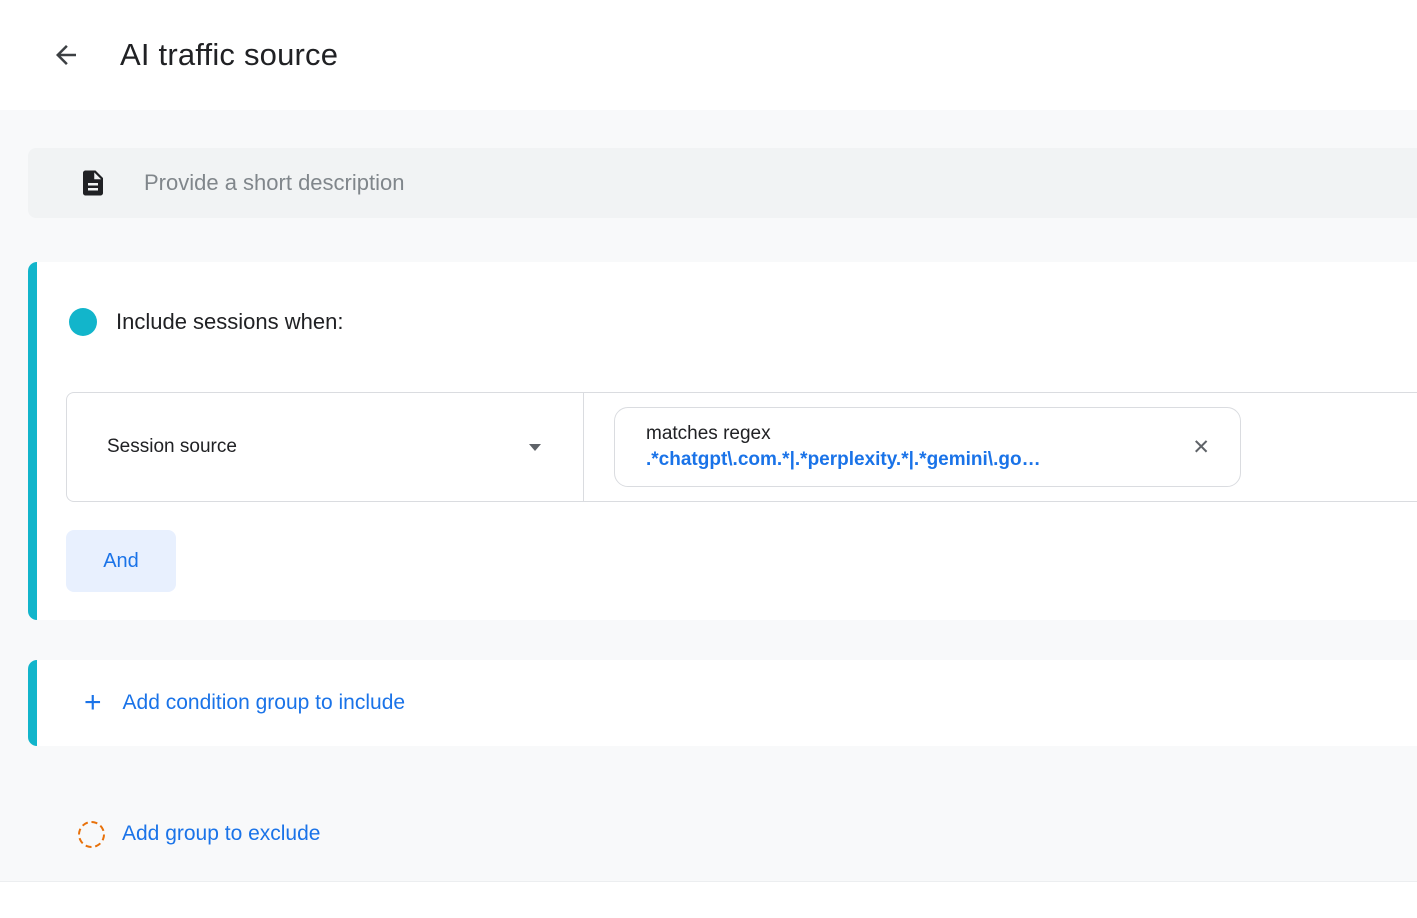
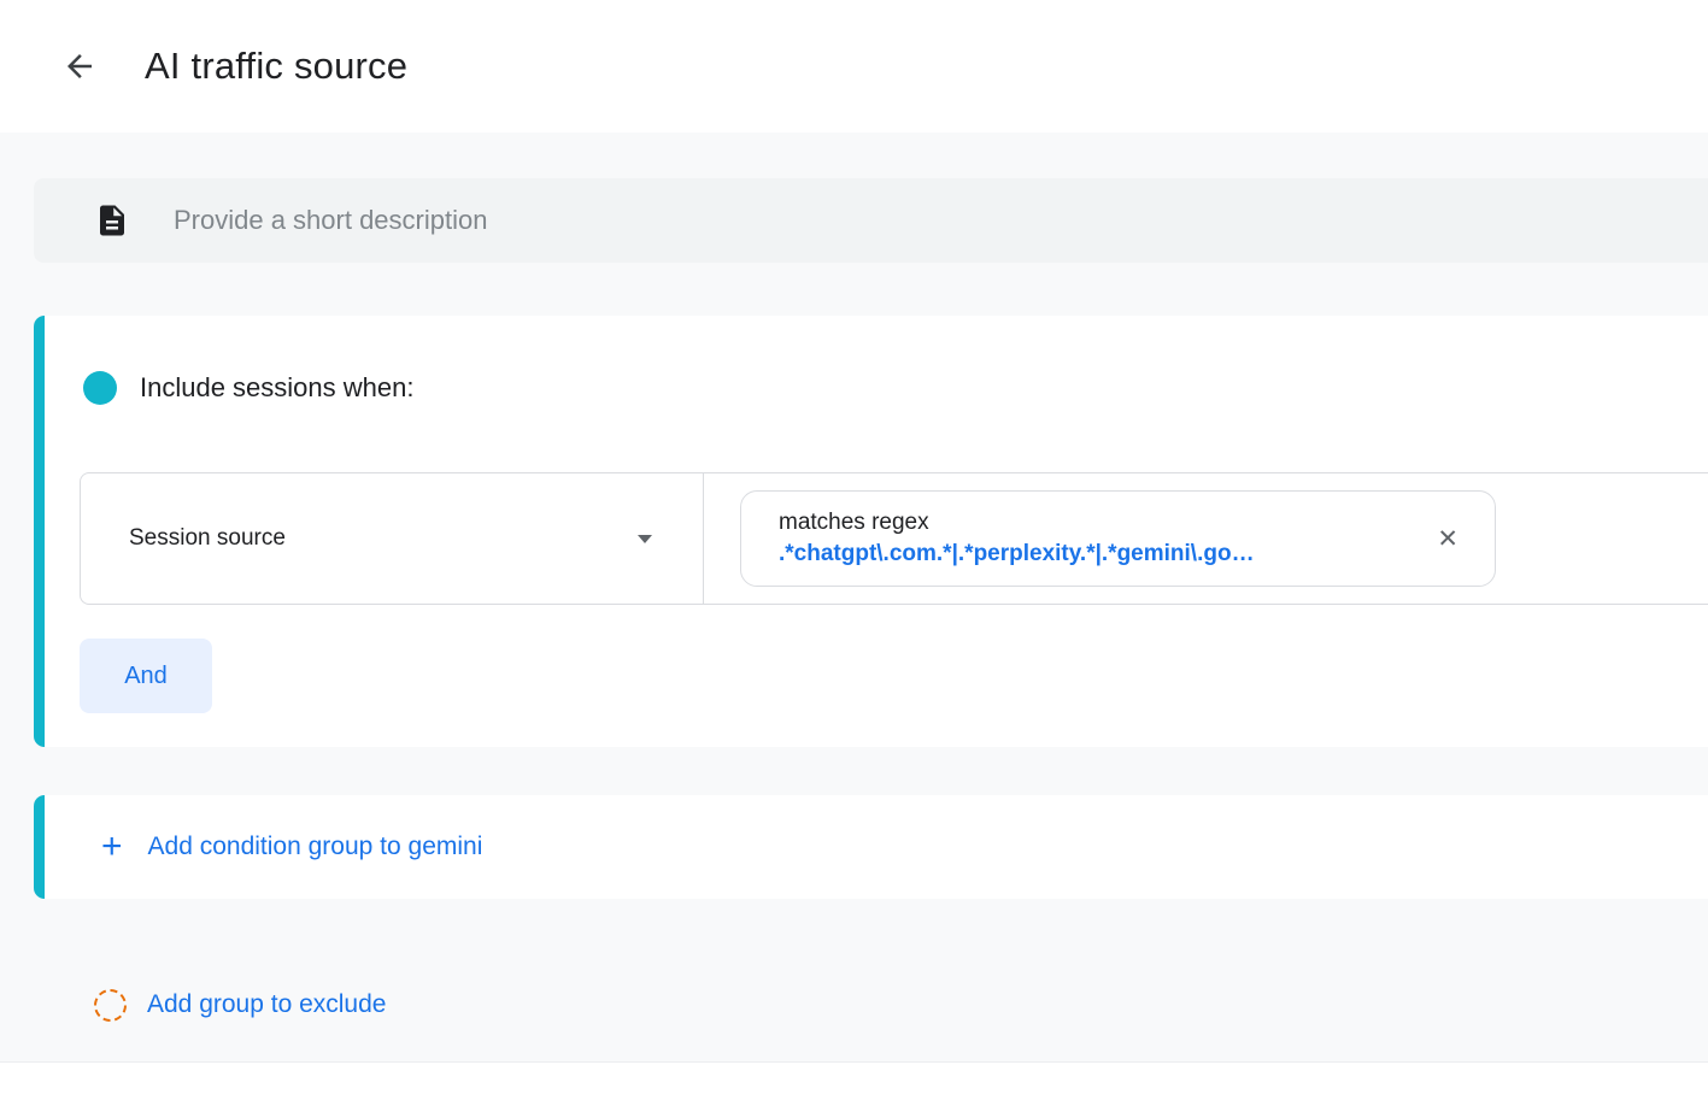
  AI traffic source
  Provide a short description
  Include sessions when:
  Session source
  matches regex
  .*chatgpt\.com.*|.*perplexity.*|.*gemini\.go…
  ✕
  And
  +
- Add condition group to include
+ Add condition group to gemini
  Add group to exclude
